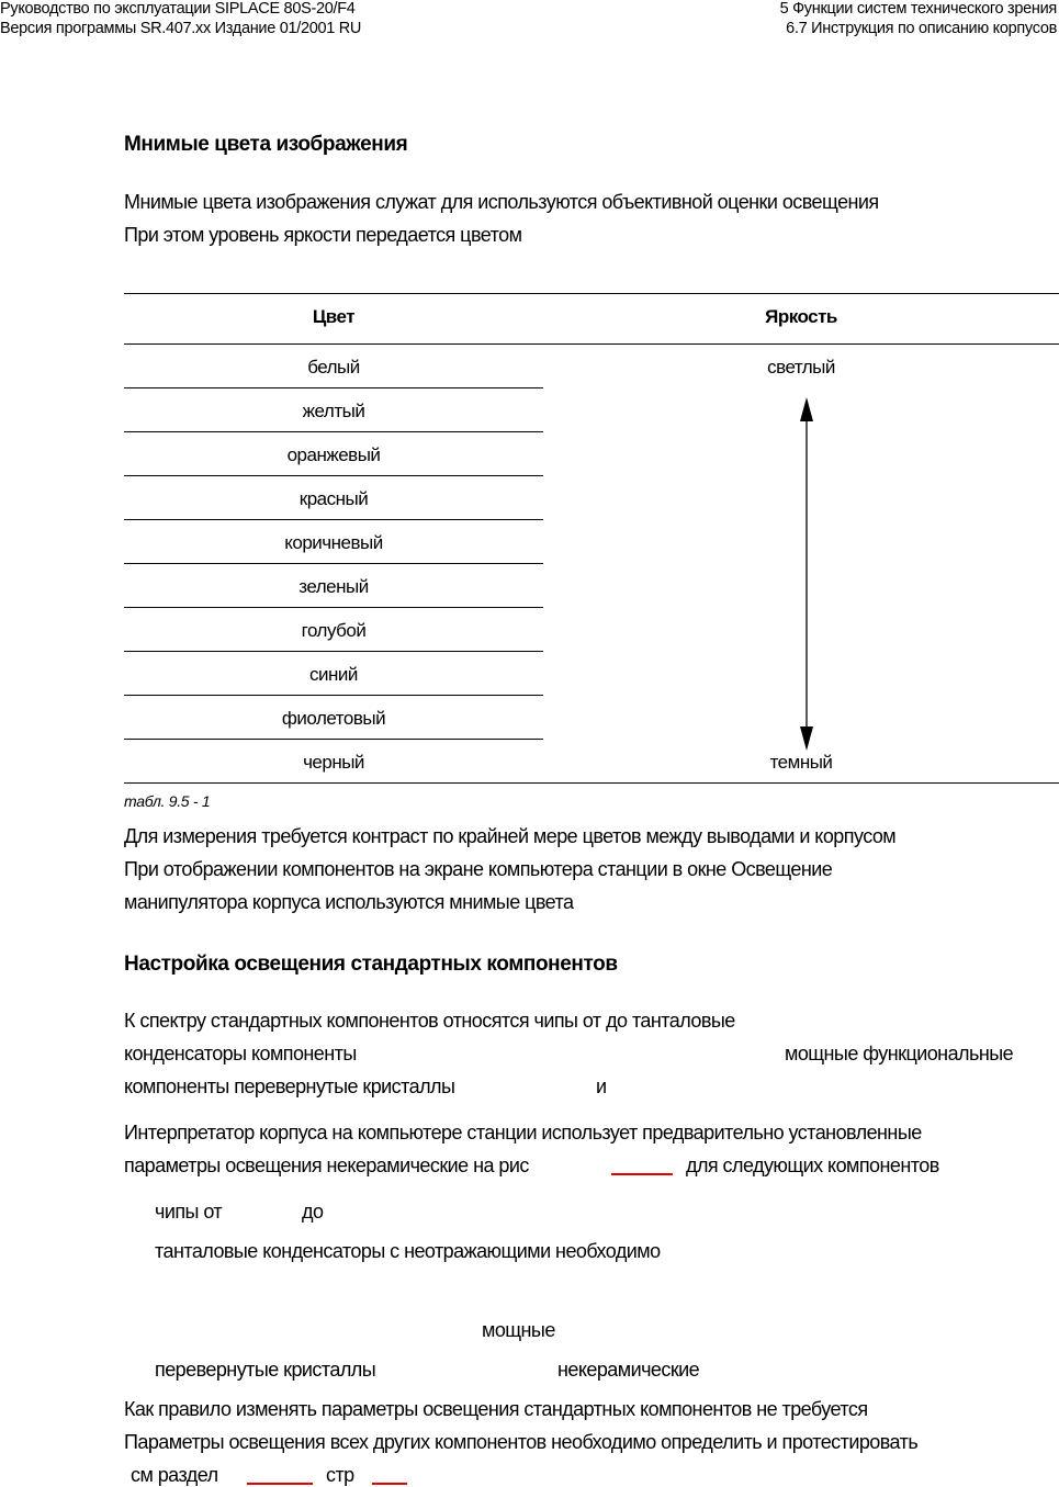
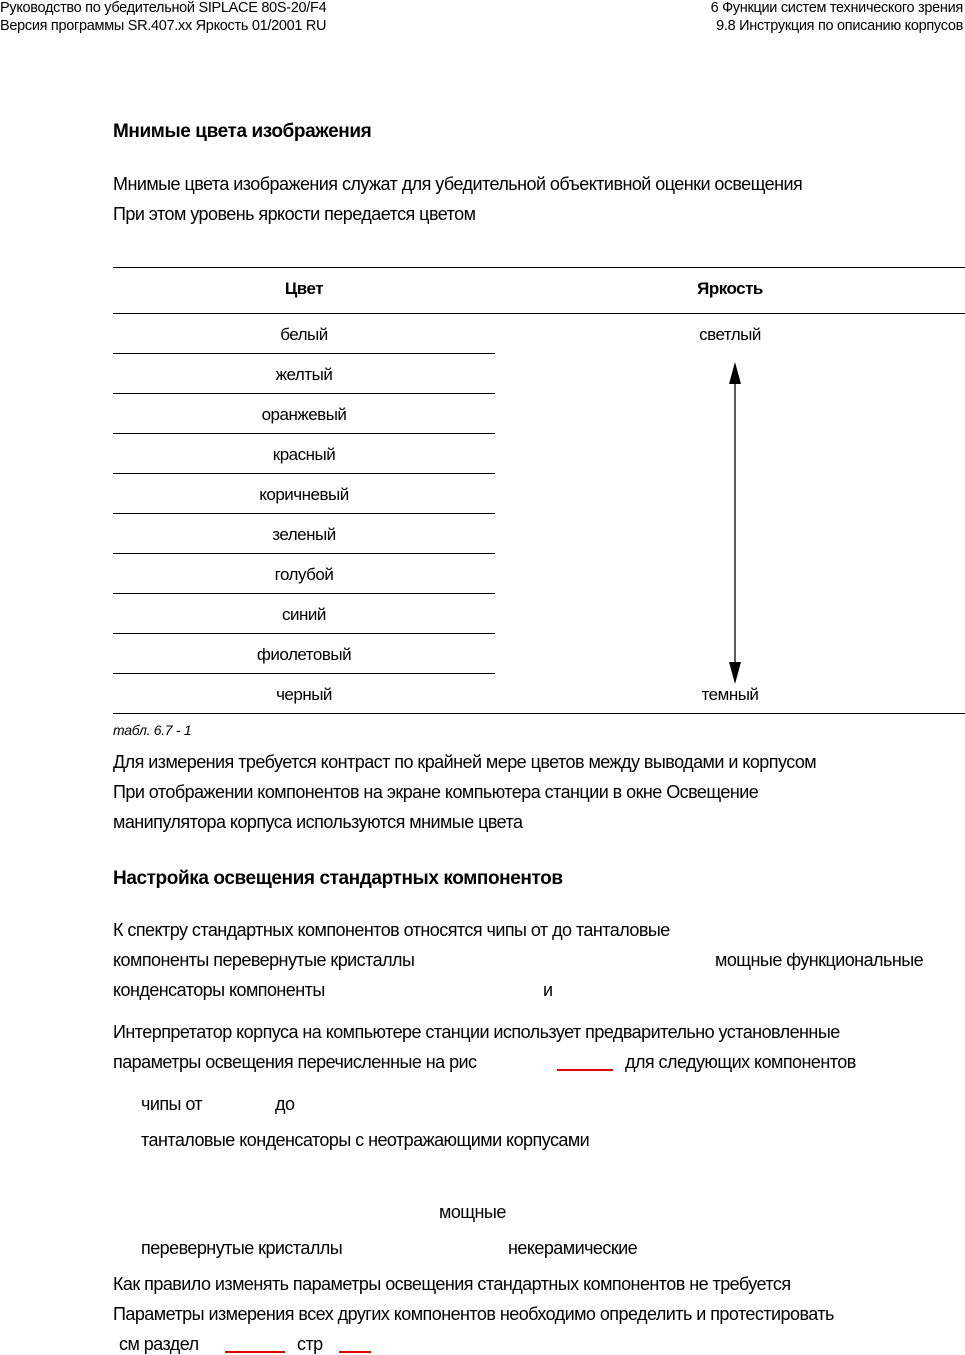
- Руководство по эксплуатации SIPLACE 80S-20/F4
+ Руководство по убедительной SIPLACE 80S-20/F4
- Версия программы SR.407.xx Издание 01/2001 RU
+ Версия программы SR.407.xx Яркость 01/2001 RU
- 5 Функции систем технического зрения
+ 6 Функции систем технического зрения
- 6.7 Инструкция по описанию корпусов
+ 9.8 Инструкция по описанию корпусов
  Мнимые цвета изображения
- Мнимые цвета изображения служат для используются объективной оценки освещения
+ Мнимые цвета изображения служат для убедительной объективной оценки освещения
  При этом уровень яркости передается цветом
  Цвет
  Яркость
  белый
  желтый
  оранжевый
  красный
  коричневый
  зеленый
  голубой
  синий
  фиолетовый
  черный
  светлый
  темный
- табл. 9.5 - 1
+ табл. 6.7 - 1
  Для измерения требуется контраст по крайней мере цветов между выводами и корпусом
  При отображении компонентов на экране компьютера станции в окне Освещение
  манипулятора корпуса используются мнимые цвета
  Настройка освещения стандартных компонентов
  К спектру стандартных компонентов относятся чипы от до танталовые
- конденсаторы компоненты
+ компоненты перевернутые кристаллы
  мощные функциональные
- компоненты перевернутые кристаллы
+ конденсаторы компоненты
  и
  Интерпретатор корпуса на компьютере станции использует предварительно установленные
- параметры освещения некерамические на рис
+ параметры освещения перечисленные на рис
  для следующих компонентов
  чипы от
  до
- танталовые конденсаторы с неотражающими необходимо
+ танталовые конденсаторы с неотражающими корпусами
  мощные
  перевернутые кристаллы
  некерамические
  Как правило изменять параметры освещения стандартных компонентов не требуется
- Параметры освещения всех других компонентов необходимо определить и протестировать
+ Параметры измерения всех других компонентов необходимо определить и протестировать
  см раздел
  стр
